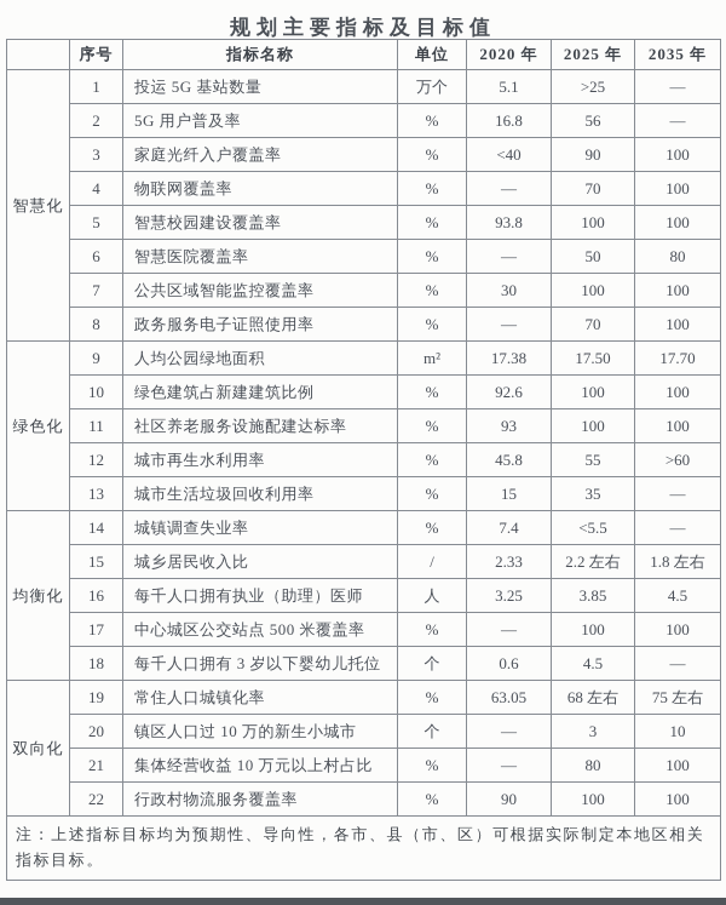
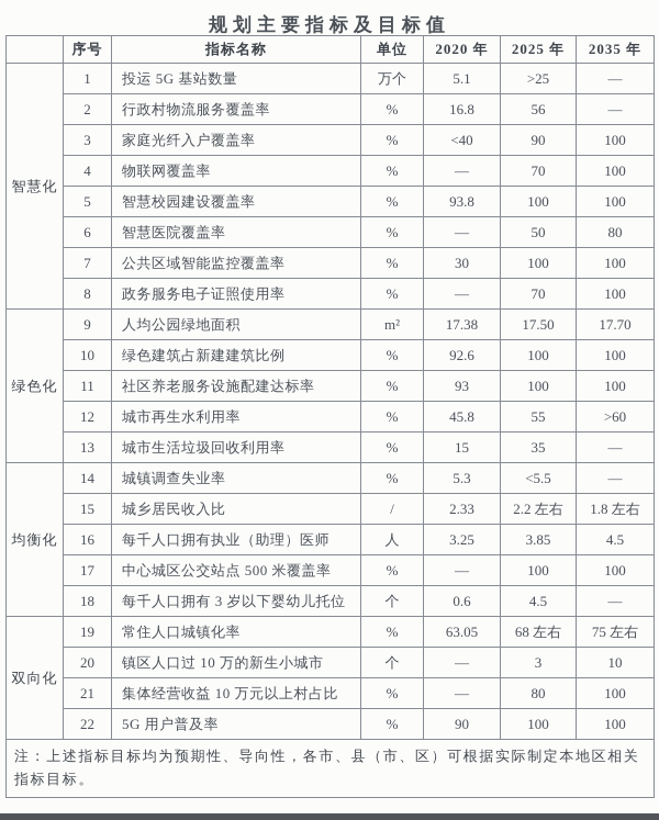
  规划主要指标及目标值
  	序号	指标名称	单位	2020 年	2025 年	2035 年
  智慧化	1	投运 5G 基站数量	万个	5.1	>25	—
- 2	5G 用户普及率	%	16.8	56	—
+ 2	行政村物流服务覆盖率	%	16.8	56	—
  3	家庭光纤入户覆盖率	%	<40	90	100
  4	物联网覆盖率	%	—	70	100
  5	智慧校园建设覆盖率	%	93.8	100	100
  6	智慧医院覆盖率	%	—	50	80
  7	公共区域智能监控覆盖率	%	30	100	100
  8	政务服务电子证照使用率	%	—	70	100
  绿色化	9	人均公园绿地面积	m²	17.38	17.50	17.70
  10	绿色建筑占新建建筑比例	%	92.6	100	100
  11	社区养老服务设施配建达标率	%	93	100	100
  12	城市再生水利用率	%	45.8	55	>60
  13	城市生活垃圾回收利用率	%	15	35	—
- 均衡化	14	城镇调查失业率	%	7.4	<5.5	—
+ 均衡化	14	城镇调查失业率	%	5.3	<5.5	—
  15	城乡居民收入比	/	2.33	2.2 左右	1.8 左右
  16	每千人口拥有执业（助理）医师	人	3.25	3.85	4.5
  17	中心城区公交站点 500 米覆盖率	%	—	100	100
  18	每千人口拥有 3 岁以下婴幼儿托位	个	0.6	4.5	—
  双向化	19	常住人口城镇化率	%	63.05	68 左右	75 左右
  20	镇区人口过 10 万的新生小城市	个	—	3	10
  21	集体经营收益 10 万元以上村占比	%	—	80	100
- 22	行政村物流服务覆盖率	%	90	100	100
+ 22	5G 用户普及率	%	90	100	100
  注：上述指标目标均为预期性、导向性，各市、县（市、区）可根据实际制定本地区相关指标目标。
